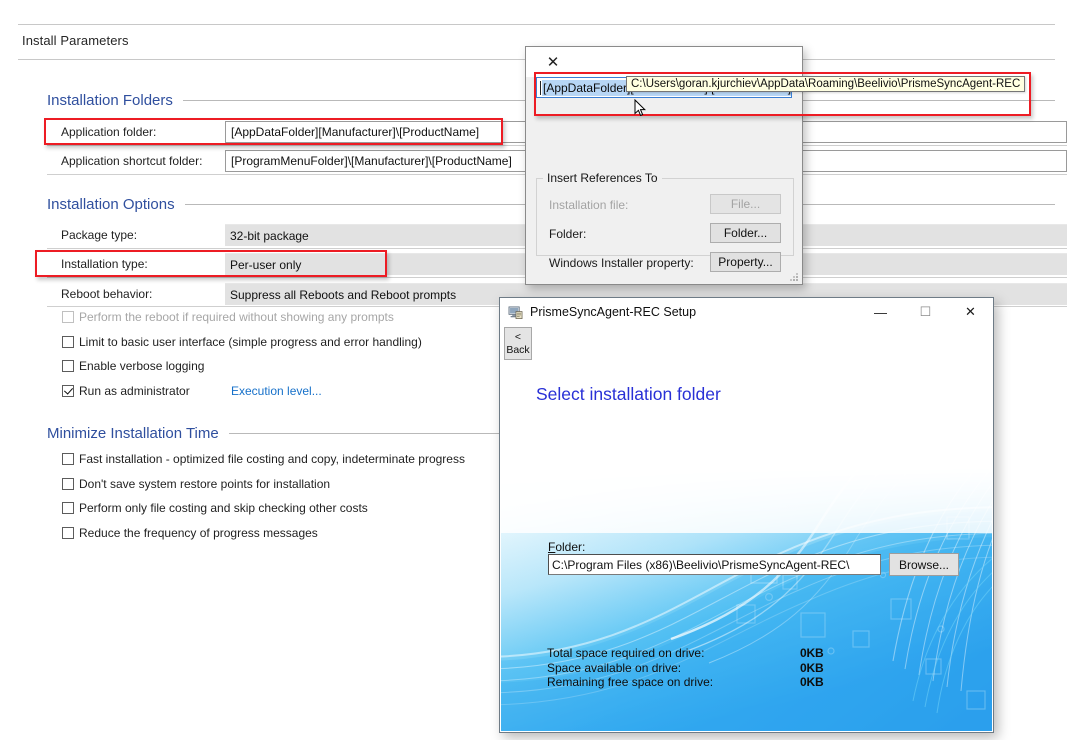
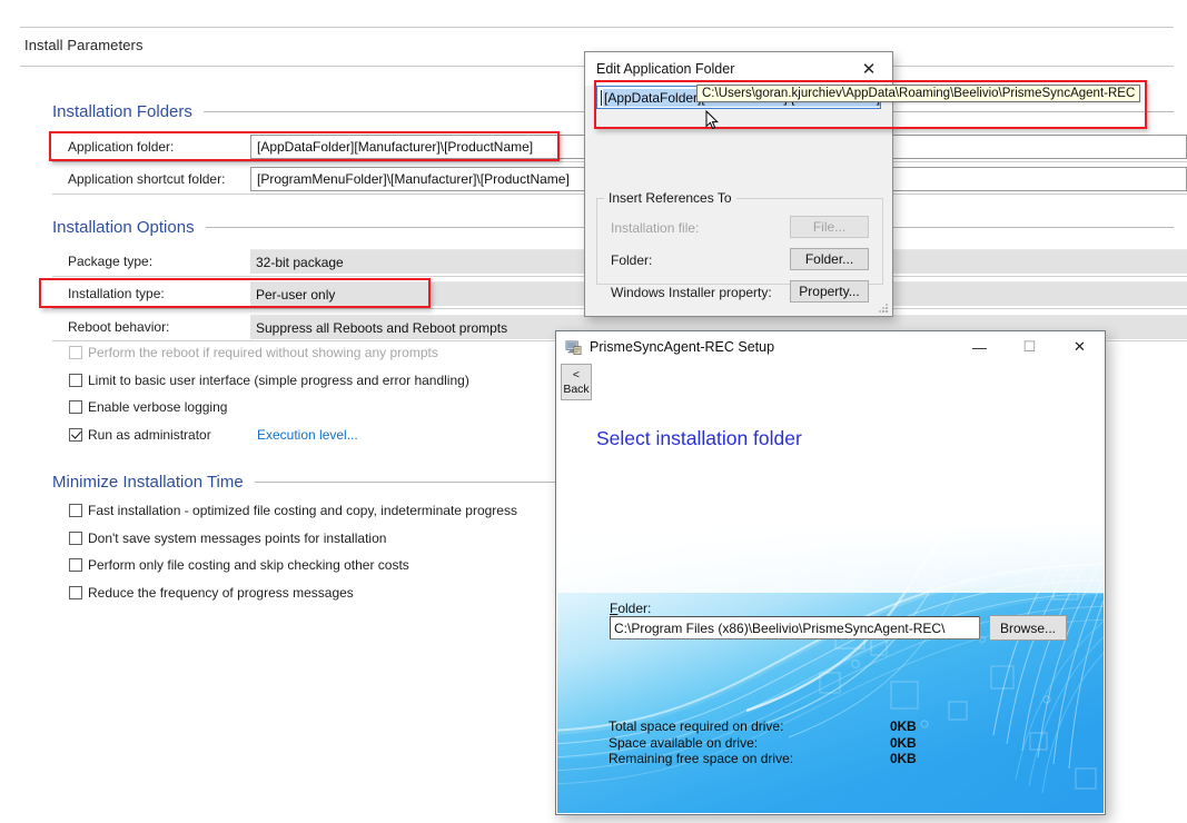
  Install Parameters
  Installation Folders
  Application folder:
  [AppDataFolder][Manufacturer]\[ProductName]
  Application shortcut folder:
  [ProgramMenuFolder]\[Manufacturer]\[ProductName]
  Installation Options
  Package type:
  32-bit package
  Installation type:
  Per-user only
  Reboot behavior:
  Suppress all Reboots and Reboot prompts
  Perform the reboot if required without showing any prompts
  Limit to basic user interface (simple progress and error handling)
  Enable verbose logging
  Run as administrator
  Execution level...
  Minimize Installation Time
  Fast installation - optimized file costing and copy, indeterminate progress
- Don't save system restore points for installation
+ Don't save system messages points for installation
  Perform only file costing and skip checking other costs
  Reduce the frequency of progress messages
+ Edit Application Folder
  ✕
  Insert References To
  Installation file:
  File...
  Folder:
  Folder...
  Windows Installer property:
  Property...
  C:\Users\goran.kjurchiev\AppData\Roaming\Beelivio\PrismeSyncAgent-REC
  PrismeSyncAgent-REC Setup
  —
  ☐
  ✕
  <
  Back
  Select installation folder
  Folder:
  C:\Program Files (x86)\Beelivio\PrismeSyncAgent-REC\
  Browse...
  Total space required on drive:
  0KB
  Space available on drive:
  0KB
  Remaining free space on drive:
  0KB
